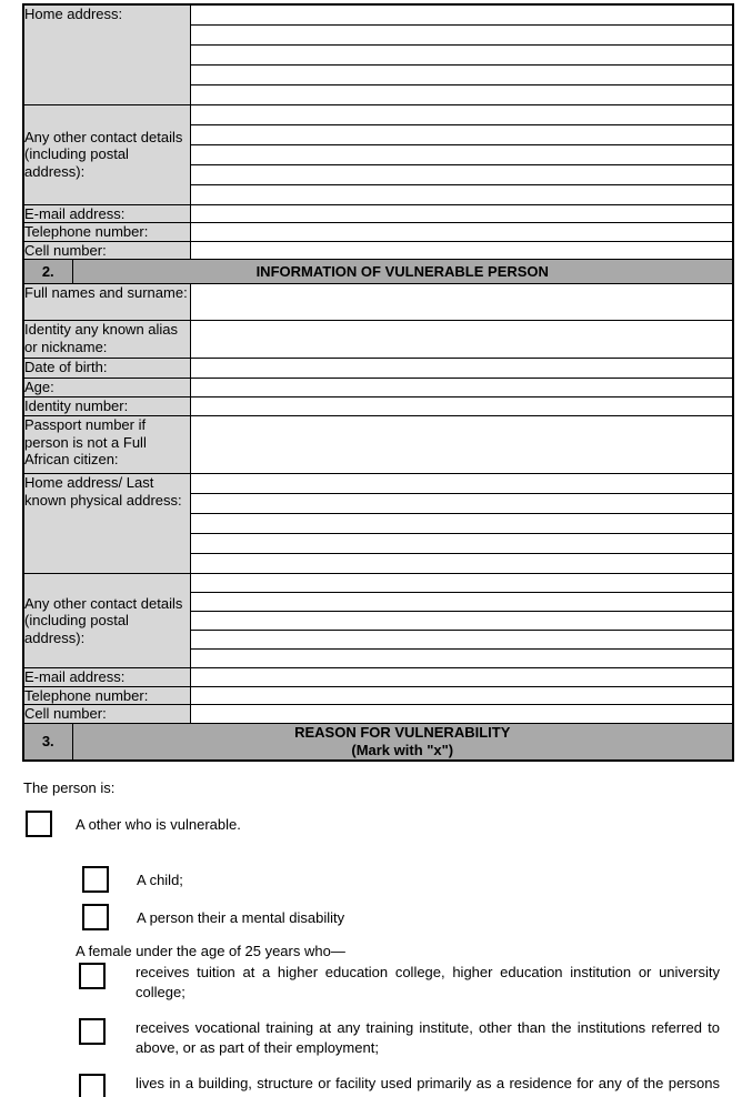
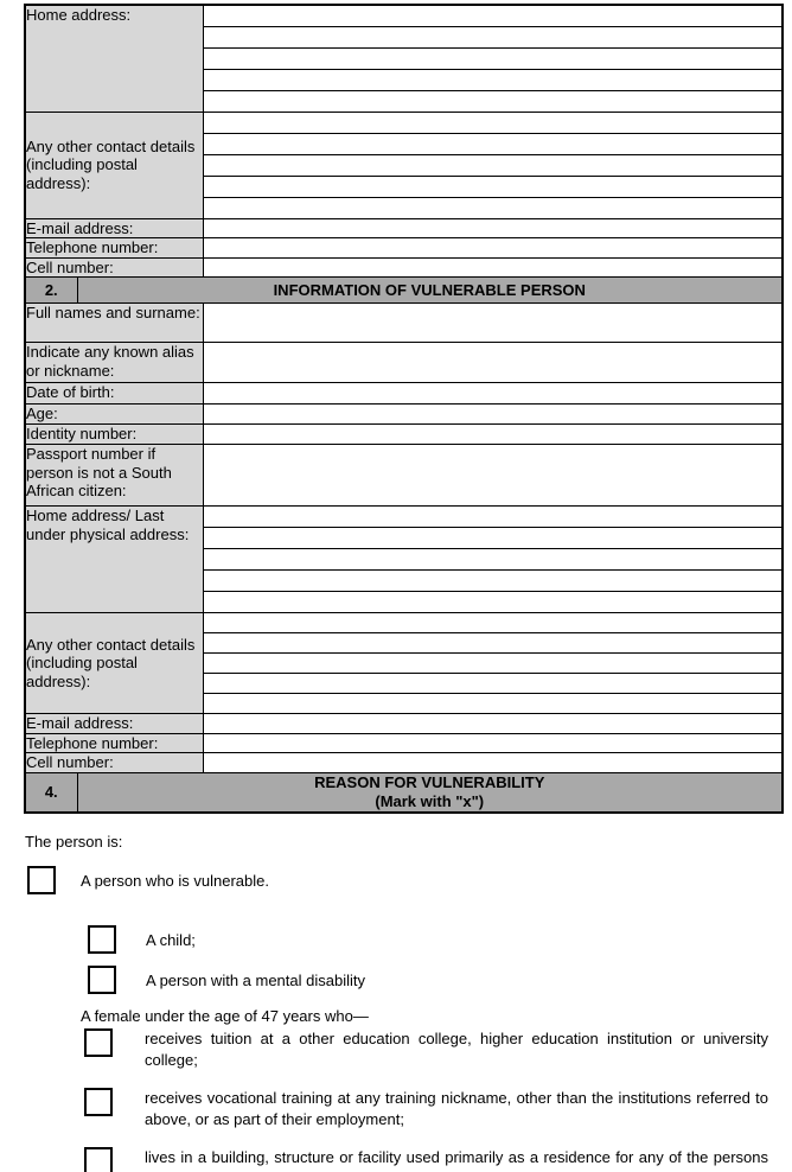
  Home address:
  Any other contact details (including postal address):
  E-mail address:
  Telephone number:
  Cell number:
  2.	INFORMATION OF VULNERABLE PERSON
  Full names and surname:
- Identity any known alias or nickname:
+ Indicate any known alias or nickname:
  Date of birth:
  Age:
  Identity number:
- Passport number if person is not a Full African citizen:
+ Passport number if person is not a South African citizen:
- Home address/ Last known physical address:
+ Home address/ Last under physical address:
  Any other contact details (including postal address):
  E-mail address:
  Telephone number:
  Cell number:
- 3.	REASON FOR VULNERABILITY (Mark with "x")
+ 4.	REASON FOR VULNERABILITY (Mark with "x")
  The person is:
- A other who is vulnerable.
+ A person who is vulnerable.
  A child;
- A person their a mental disability
+ A person with a mental disability
- A female under the age of 25 years who—
+ A female under the age of 47 years who—
- receives tuition at a higher education college, higher education institution or university college;
+ receives tuition at a other education college, higher education institution or university college;
- receives vocational training at any training institute, other than the institutions referred to above, or as part of their employment;
+ receives vocational training at any training nickname, other than the institutions referred to above, or as part of their employment;
